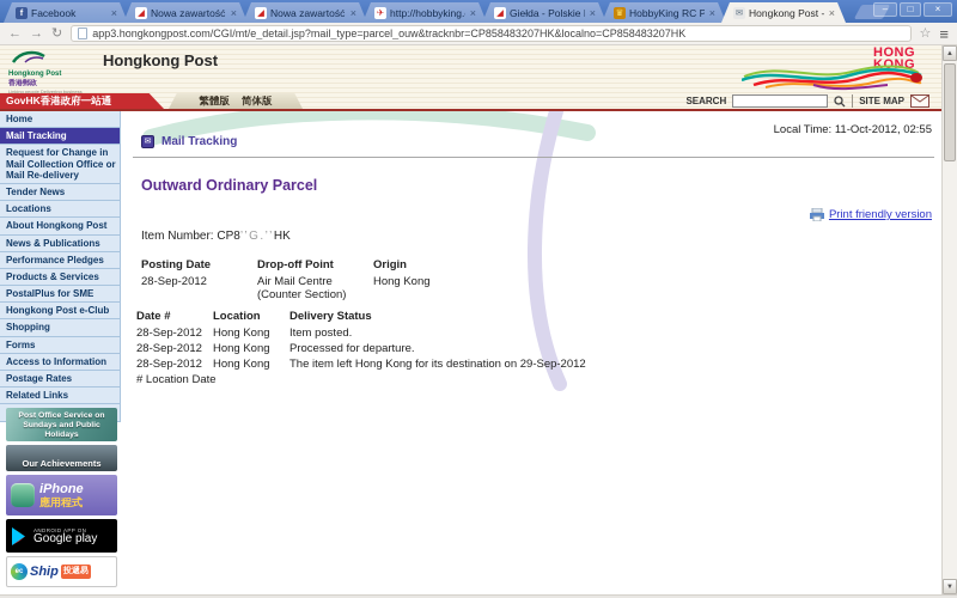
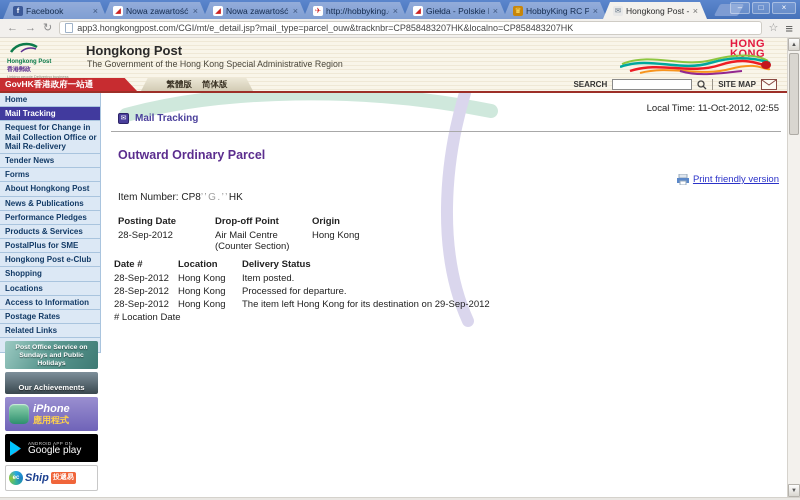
  f
  Facebook
  ×
  ◢
  Nowa zawartość
  ×
  ◢
  Nowa zawartość
  ×
  ✈
  http://hobbyking.
  ×
  ◢
  Giełda - Polskie
  ×
  ♛
  HobbyKing RC P
  ×
  ✉
  Hongkong Post -
  ×
  –
  □
  ×
  ←
  →
  ↻
  app3.hongkongpost.com/CGI/mt/e_detail.jsp?mail_type=parcel_ouw&tracknbr=CP858483207HK&localno=CP858483207HK
  ☆
  ≡
  Hongkong Post
+ The Government of the Hong Kong Special Administrative Region
  HONG
  KONG
  GovHK香港政府一站通
  繁體版
  简体版
  SEARCH
  SITE MAP
  Home
  Mail Tracking
  Request for Change in Mail Collection Office or Mail Re-delivery
  Tender News
- Locations
+ Forms
  About Hongkong Post
  News & Publications
  Performance Pledges
  Products & Services
  PostalPlus for SME
  Hongkong Post e-Club
  Shopping
- Forms
+ Locations
  Access to Information
  Postage Rates
  Related Links
  Our Achievements
  iPhone
  應用程式
  Google play
  Ship
  Local Time: 11-Oct-2012, 02:55
  Mail Tracking
  Outward Ordinary Parcel
  Print friendly version
  Item Number: CP8’’G.’’HK
  	Posting Date	Drop-off Point	Origin
  28-Sep-2012	Air Mail Centre (Counter Section)	Hong Kong
  	Date #	Location	Delivery Status
  28-Sep-2012	Hong Kong	Item posted.
  28-Sep-2012	Hong Kong	Processed for departure.
  28-Sep-2012	Hong Kong	The item left Hong Kong for its destination on 29-Sep-2012
  # Location Date
